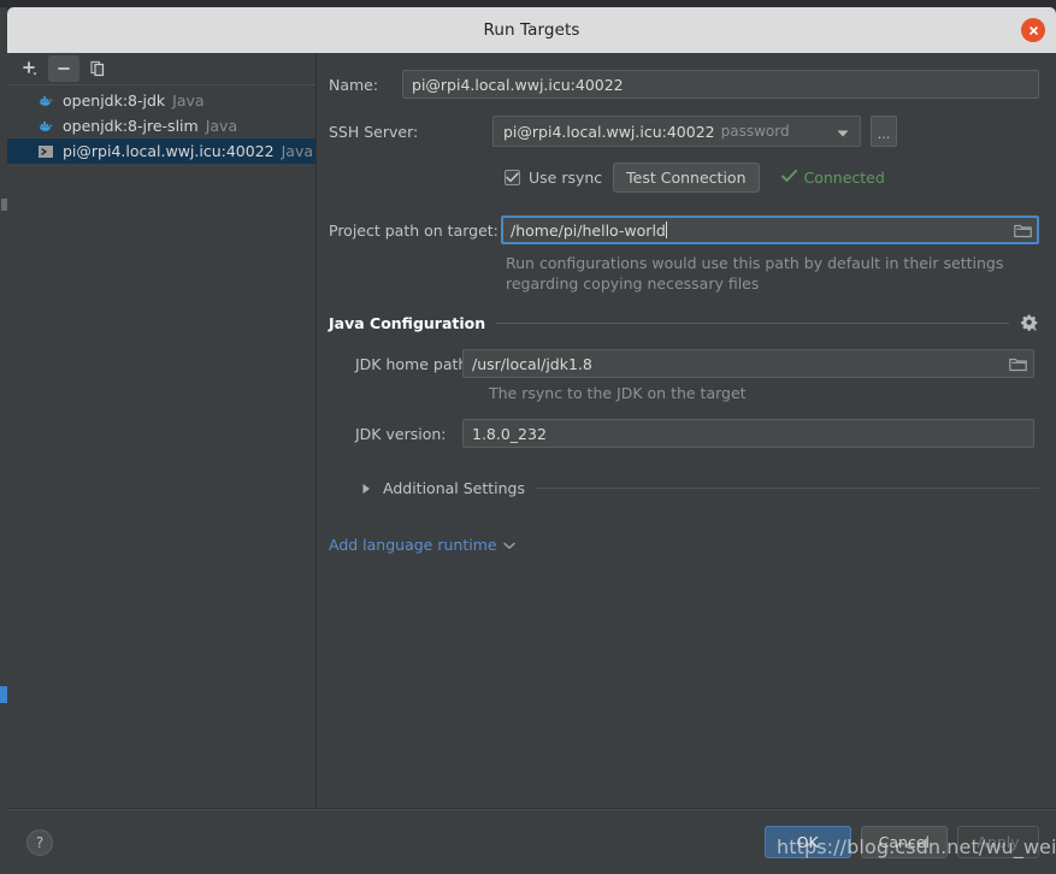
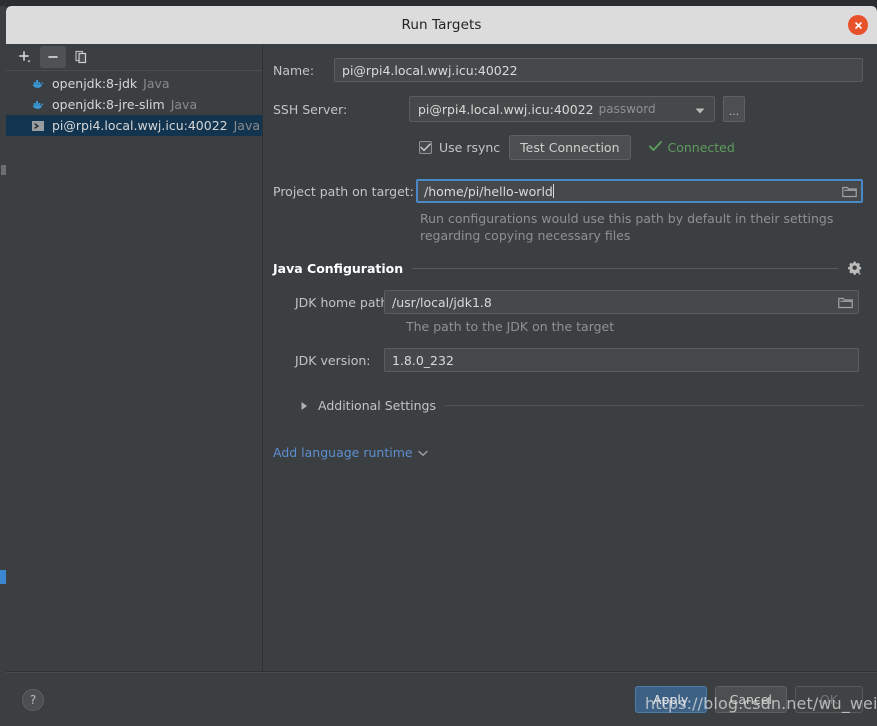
  Run Targets
  openjdk:8-jdk
  Java
  openjdk:8-jre-slim
  Java
  pi@rpi4.local.wwj.icu:40022
  Java
  Name:
  pi@rpi4.local.wwj.icu:40022
  SSH Server:
  pi@rpi4.local.wwj.icu:40022
  password
  ...
  Use rsync
  Test Connection
  Connected
  Project path on target:
  /home/pi/hello-world
  Run configurations would use this path by default in their settings regarding copying necessary files
  Java Configuration
  JDK home pat
  /usr/local/jdk1.8
- The rsync to the JDK on the target
+ The path to the JDK on the target
  JDK version:
  1.8.0_232
  Additional Settings
  Add language runtime
  ?
- OK
+ Apply
  Cancel
- Apply
+ OK
  https://blog.csdn.net/wu_wei
